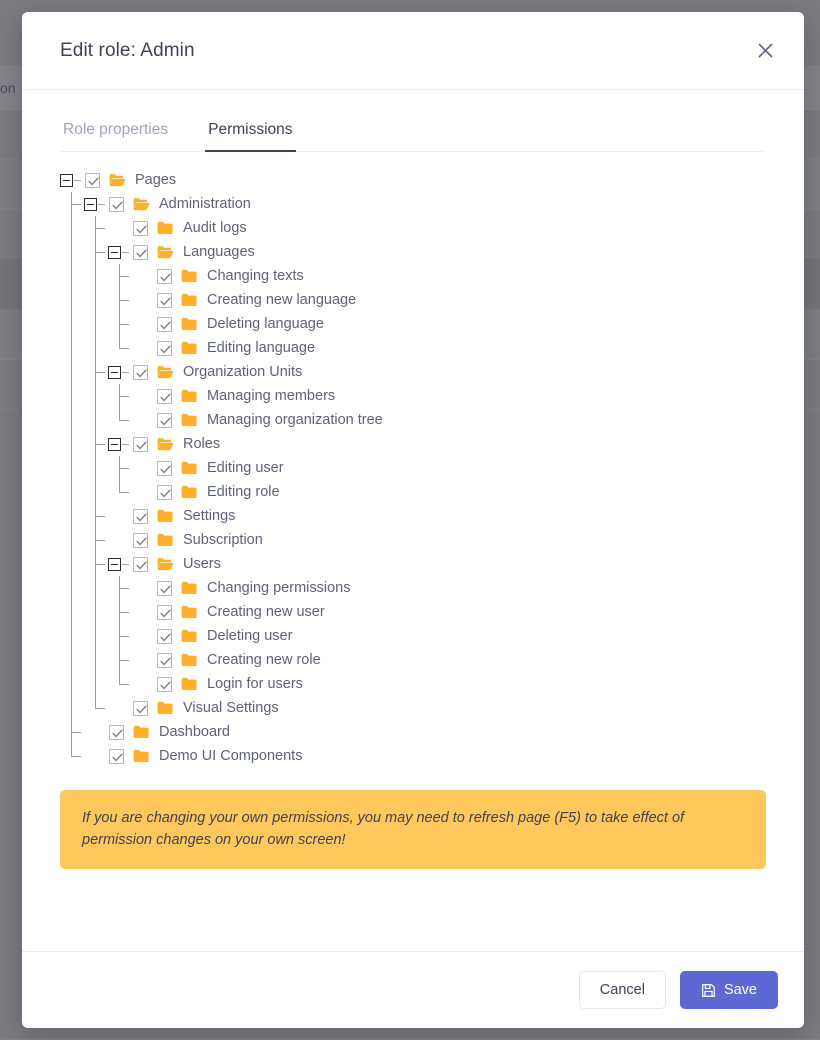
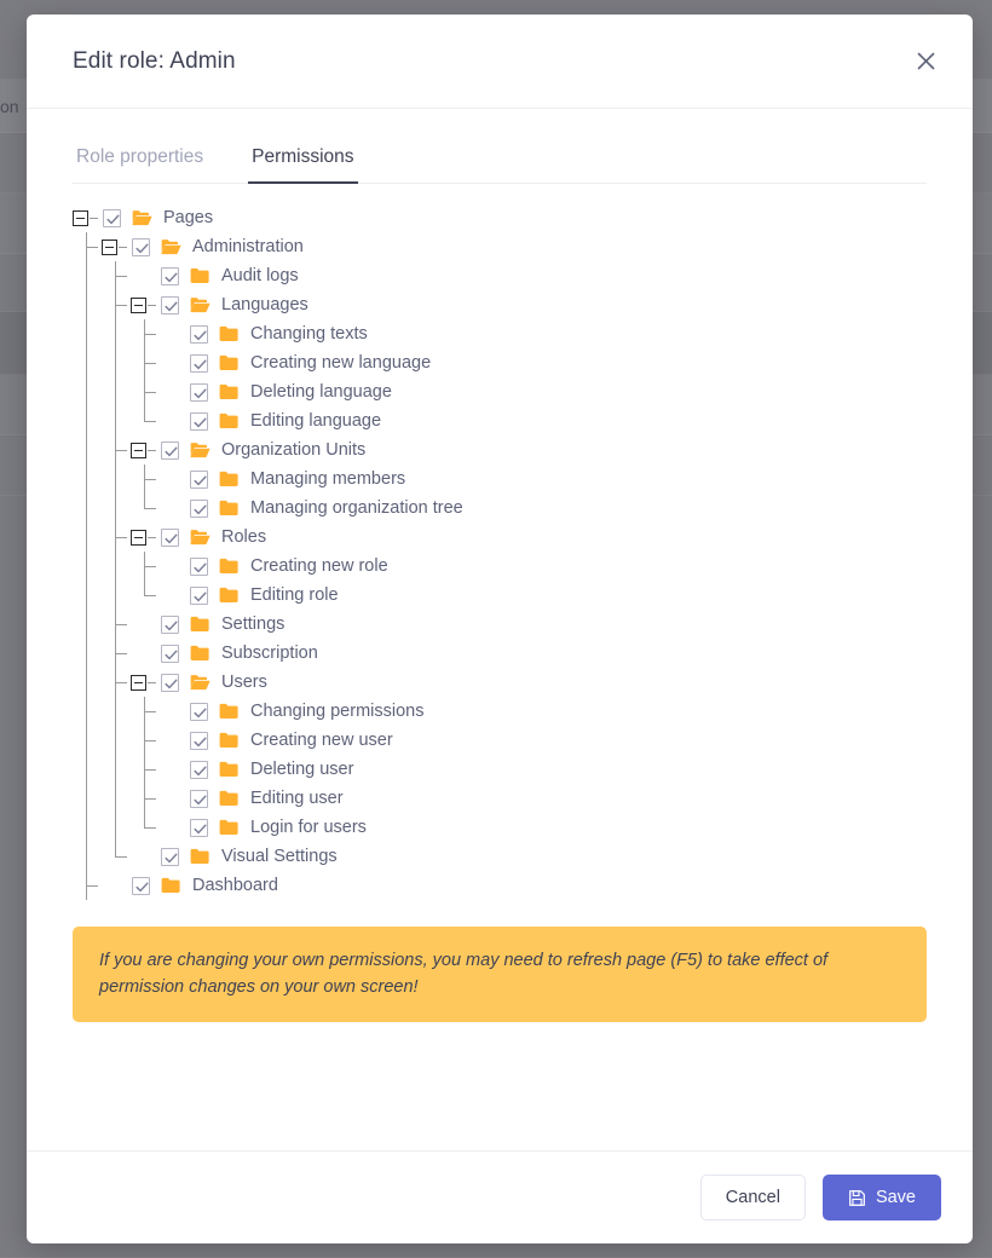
  on
  Edit role: Admin
  Role properties
  Permissions
  Pages
  Administration
  Audit logs
  Languages
  Changing texts
  Creating new language
  Deleting language
  Editing language
  Organization Units
  Managing members
  Managing organization tree
  Roles
- Editing user
+ Creating new role
  Editing role
  Settings
  Subscription
  Users
  Changing permissions
  Creating new user
  Deleting user
- Creating new role
+ Editing user
  Login for users
  Visual Settings
  Dashboard
- Demo UI Components
  If you are changing your own permissions, you may need to refresh page (F5) to take effect of permission changes on your own screen!
  Cancel
  Save
